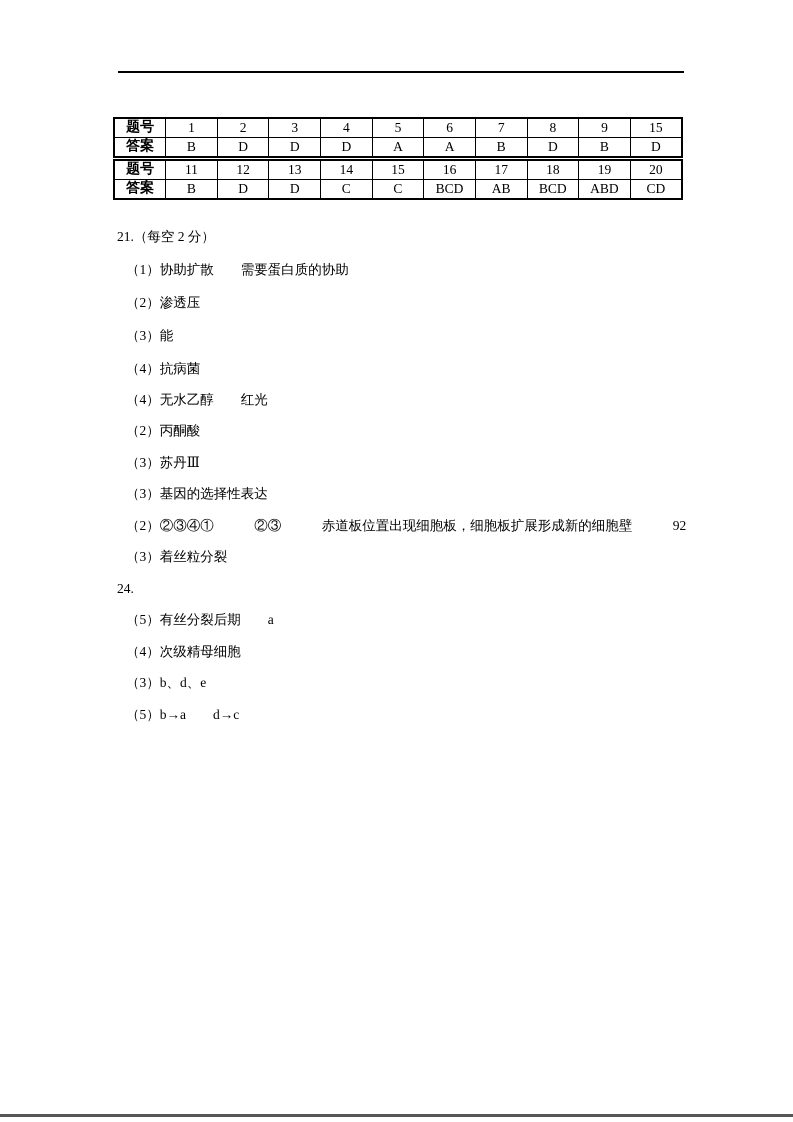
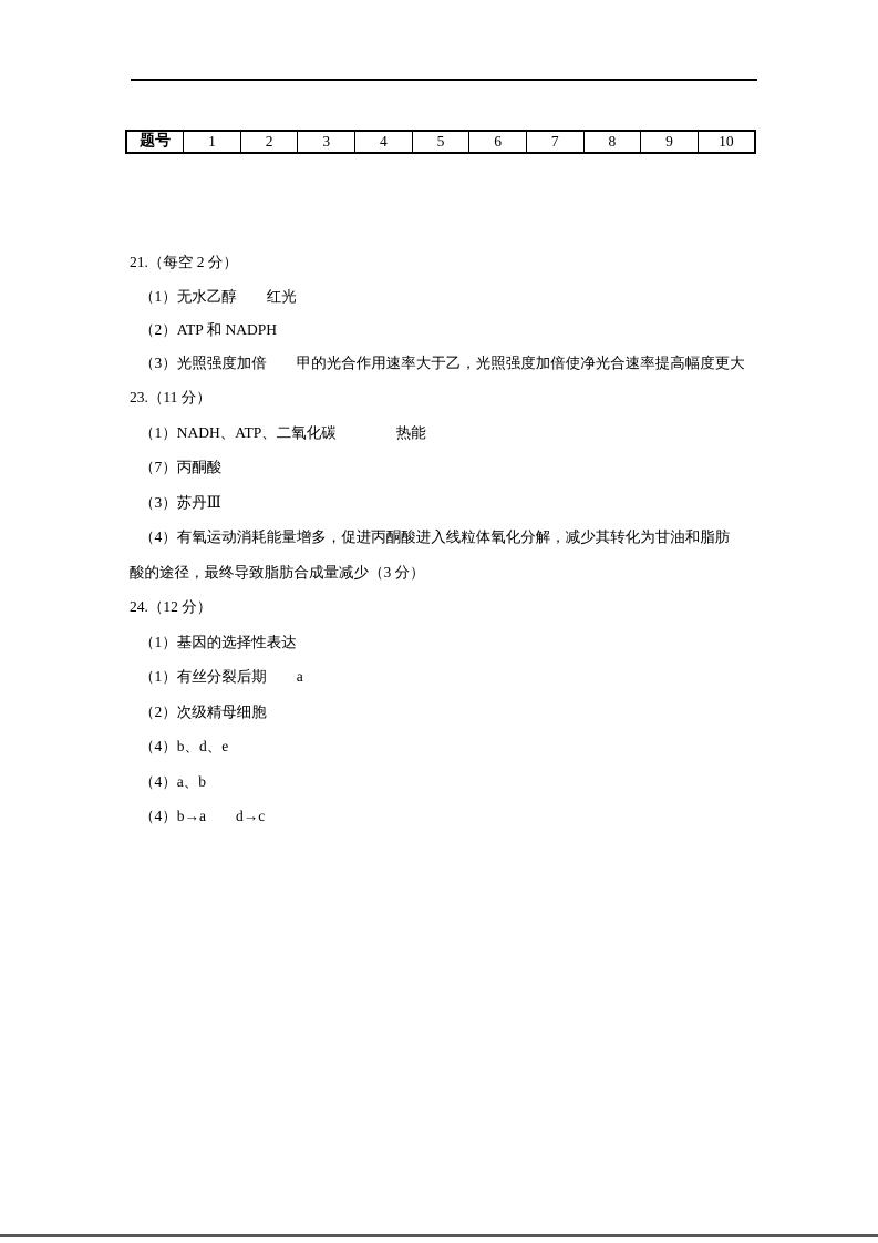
- 题号	1	2	3	4	5	6	7	8	9	15
+ 题号	1	2	3	4	5	6	7	8	9	10
- 答案	B	D	D	D	A	A	B	D	B	D
- 题号	11	12	13	14	15	16	17	18	19	20
- 答案	B	D	D	C	C	BCD	AB	BCD	ABD	CD
  21.（每空 2 分）
- （1）协助扩散 需要蛋白质的协助
- （2）渗透压
- （3）能
- （4）抗病菌
- （4）无水乙醇 红光
+ （1）无水乙醇 红光
+ （2）ATP 和 NADPH
+ （3）光照强度加倍 甲的光合作用速率大于乙，光照强度加倍使净光合速率提高幅度更大
+ 23.（11 分）
+ （1）NADH、ATP、二氧化碳 热能
- （2）丙酮酸
+ （7）丙酮酸
  （3）苏丹Ⅲ
+ （4）有氧运动消耗能量增多，促进丙酮酸进入线粒体氧化分解，减少其转化为甘油和脂肪
+ 酸的途径，最终导致脂肪合成量减少（3 分）
+ 24.（12 分）
- （3）基因的选择性表达
+ （1）基因的选择性表达
- （2）②③④① ②③ 赤道板位置出现细胞板，细胞板扩展形成新的细胞壁 92
- （3）着丝粒分裂
- 24.
- （5）有丝分裂后期 a
+ （1）有丝分裂后期 a
- （4）次级精母细胞
+ （2）次级精母细胞
- （3）b、d、e
+ （4）b、d、e
+ （4）a、b
- （5）b→a d→c
+ （4）b→a d→c
